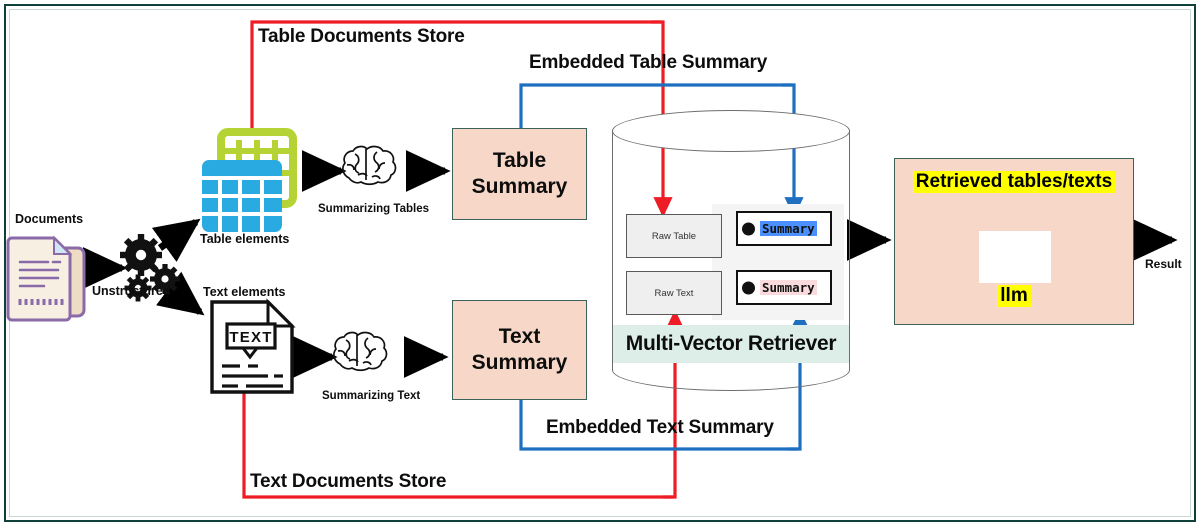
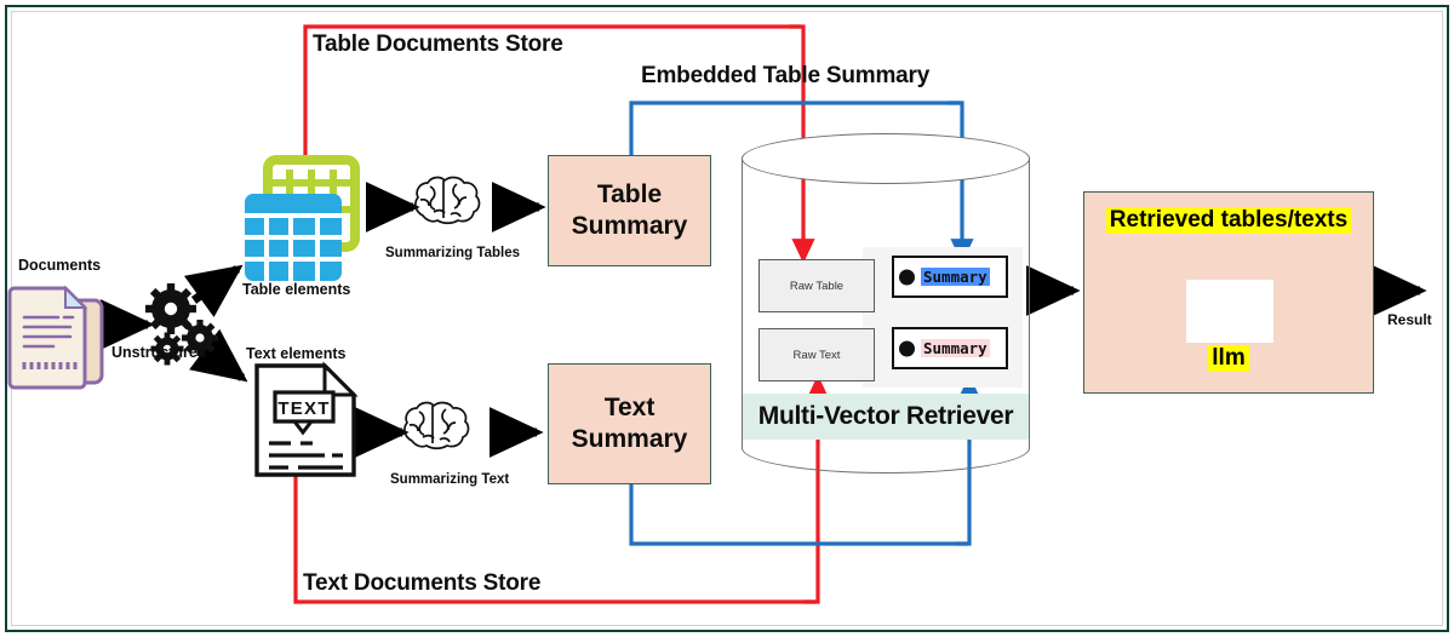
  TEXT
  Table Documents Store
  Embedded Table Summary
- Embedded Text Summary
  Text Documents Store
  Documents
  Unstructured
  Table elements
  Text elements
  Summarizing Tables
  Summarizing Text
  Table
  Summary
  Text
  Summary
  Raw Table
  Summary
  Raw Text
  Summary
  Multi-Vector Retriever
  Retrieved tables/texts
  llm
  Result
